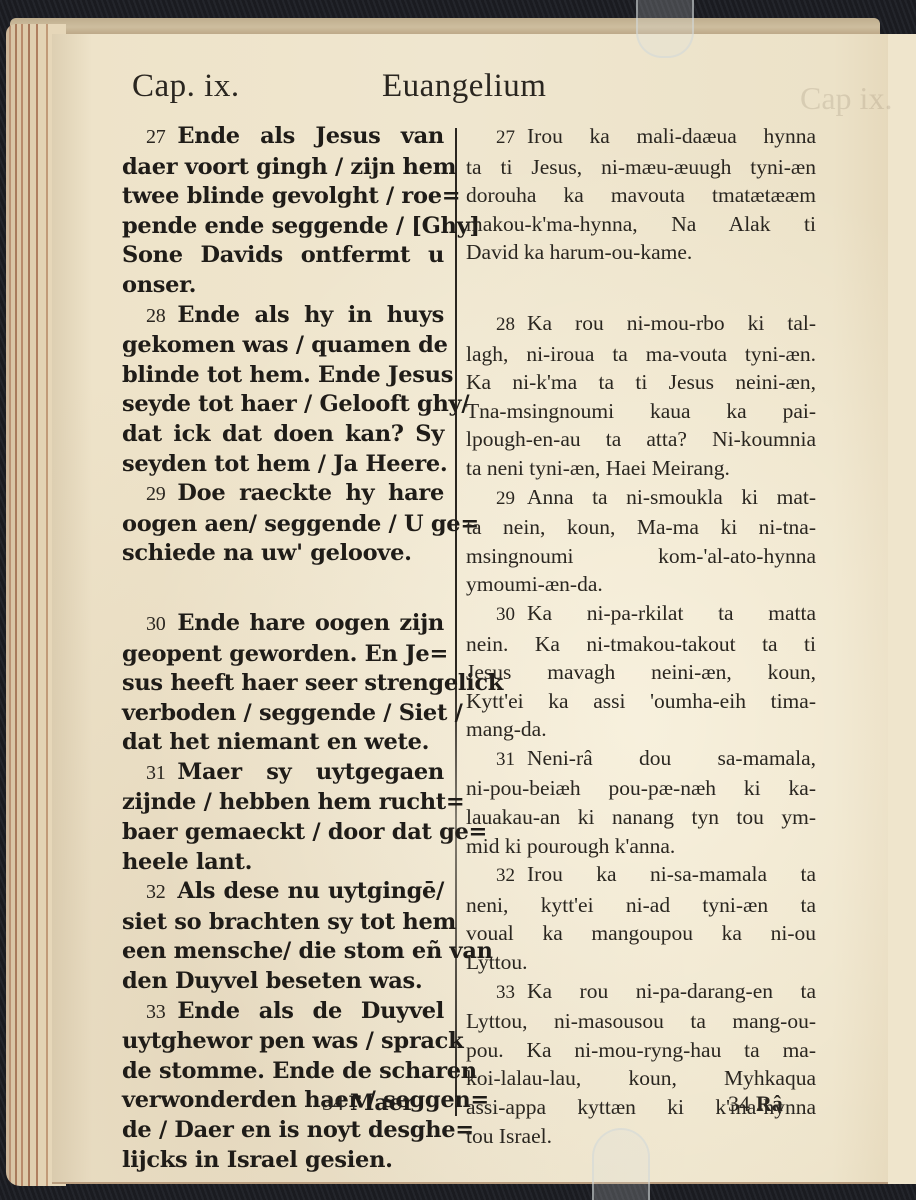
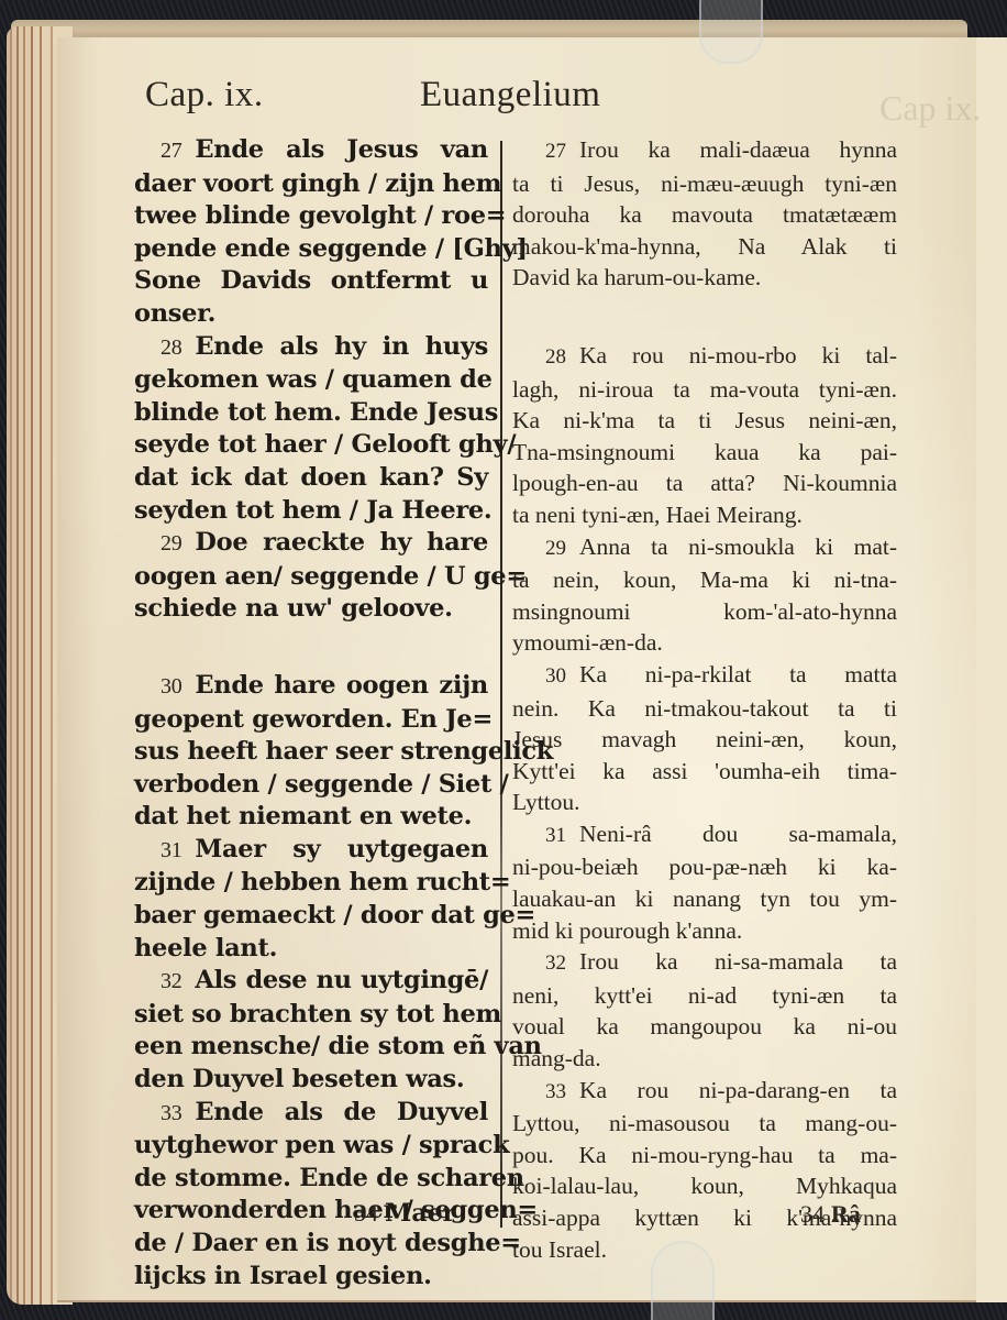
  Cap ix.
  Cap. ix.
  Euangelium
  27 Ende als Jesus van
  daer voort gingh / zijn hem
  twee blinde gevolght / roe=
  pende ende seggende / [Ghy]
  Sone Davids ontfermt u
  onser.
  28 Ende als hy in huys
  gekomen was / quamen de
  blinde tot hem. Ende Jesus
  seyde tot haer / Gelooft ghy/
  dat ick dat doen kan? Sy
  seyden tot hem / Ja Heere.
  29 Doe raeckte hy hare
  oogen aen/ seggende / U ge=
  schiede na uw' geloove.
  30 Ende hare oogen zijn
  geopent geworden. En Je=
  sus heeft haer seer strengelick
  verboden / seggende / Siet /
  dat het niemant en wete.
  31 Maer sy uytgegaen
  zijnde / hebben hem rucht=
  baer gemaeckt / door dat ge=
  heele lant.
  32 Als dese nu uytgingē/
  siet so brachten sy tot hem
  een mensche/ die stom eñ van
  den Duyvel beseten was.
  33 Ende als de Duyvel
  uytghewor pen was / sprack
  de stomme. Ende de scharen
  verwonderden haer / seggen=
  de / Daer en is noyt desghe=
  lijcks in Israel gesien.
  27 Irou ka mali-daæua hynna
  ta ti Jesus, ni-mæu-æuugh tyni-æn
  dorouha ka mavouta tmatætææm
  makou-k'ma-hynna, Na Alak ti
  David ka harum-ou-kame.
  28 Ka rou ni-mou-rbo ki tal-
  lagh, ni-iroua ta ma-vouta tyni-æn.
  Ka ni-k'ma ta ti Jesus neini-æn,
  Tna-msingnoumi kaua ka pai-
  lpough-en-au ta atta? Ni-koumnia
  ta neni tyni-æn, Haei Meirang.
  29 Anna ta ni-smoukla ki mat-
  ta nein, koun, Ma-ma ki ni-tna-
  msingnoumi kom-'al-ato-hynna
  ymoumi-æn-da.
  30 Ka ni-pa-rkilat ta matta
  nein. Ka ni-tmakou-takout ta ti
  Jesus mavagh neini-æn, koun,
  Kytt'ei ka assi 'oumha-eih tima-
- mang-da.
+ Lyttou.
  31 Neni-râ dou sa-mamala,
  ni-pou-beiæh pou-pæ-næh ki ka-
  lauakau-an ki nanang tyn tou ym-
  mid ki pourough k'anna.
  32 Irou ka ni-sa-mamala ta
  neni, kytt'ei ni-ad tyni-æn ta
  voual ka mangoupou ka ni-ou
- Lyttou.
+ mang-da.
  33 Ka rou ni-pa-darang-en ta
  Lyttou, ni-masousou ta mang-ou-
  pou. Ka ni-mou-ryng-hau ta ma-
  koi-lalau-lau, koun, Myhkaqua
  assi-appa kyttæn ki k'ma-hynna
  tou Israel.
  34 Maer
  34 Râ
